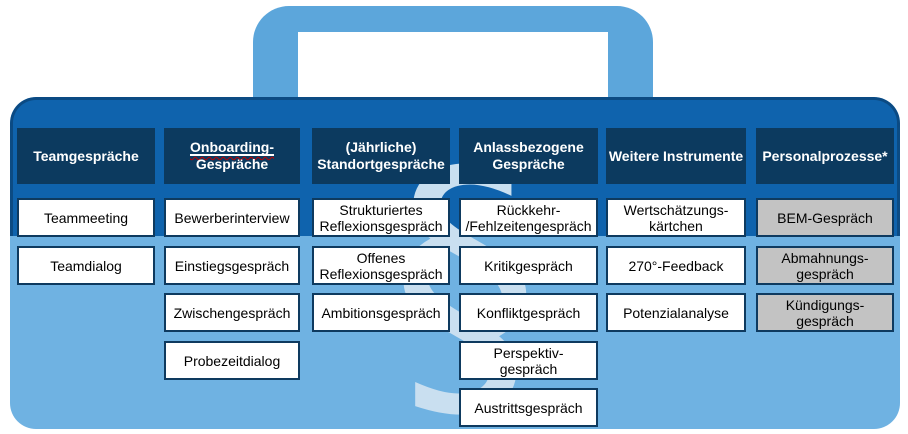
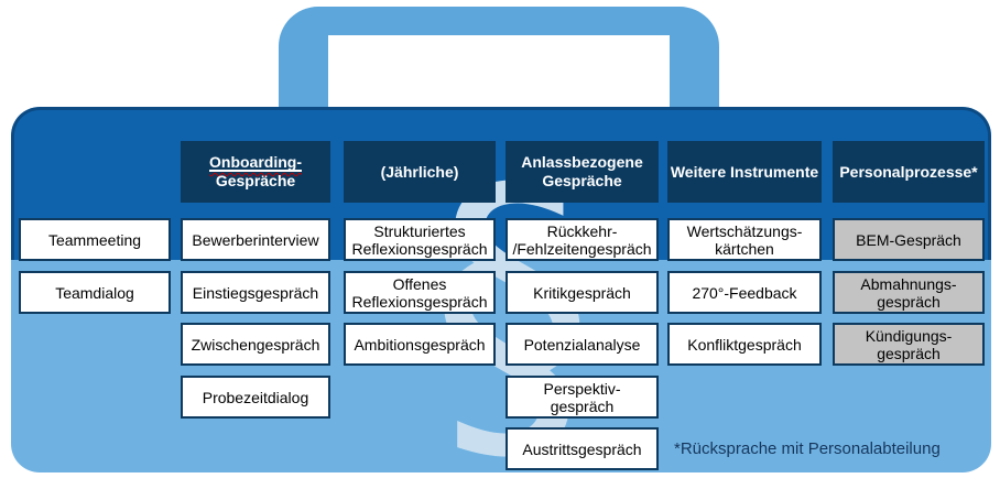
- Teamgespräche
  Teammeeting
  Teamdialog
  Onboarding-
  Gespräche
  Bewerberinterview
  Einstiegsgespräch
  Zwischengespräch
  Probezeitdialog
  (Jährliche)
- Standortgespräche
  Strukturiertes
  Reflexionsgespräch
  Offenes
  Reflexionsgespräch
  Ambitionsgespräch
  Anlassbezogene
  Gespräche
  Rückkehr-
  /Fehlzeitengespräch
  Kritikgespräch
- Konfliktgespräch
+ Potenzialanalyse
  Perspektiv-
  gespräch
  Austrittsgespräch
  Weitere Instrumente
  Wertschätzungs-
  kärtchen
  270°-Feedback
- Potenzialanalyse
+ Konfliktgespräch
  Personalprozesse*
  BEM-Gespräch
  Abmahnungs-
  gespräch
  Kündigungs-
  gespräch
+ *Rücksprache mit Personalabteilung
